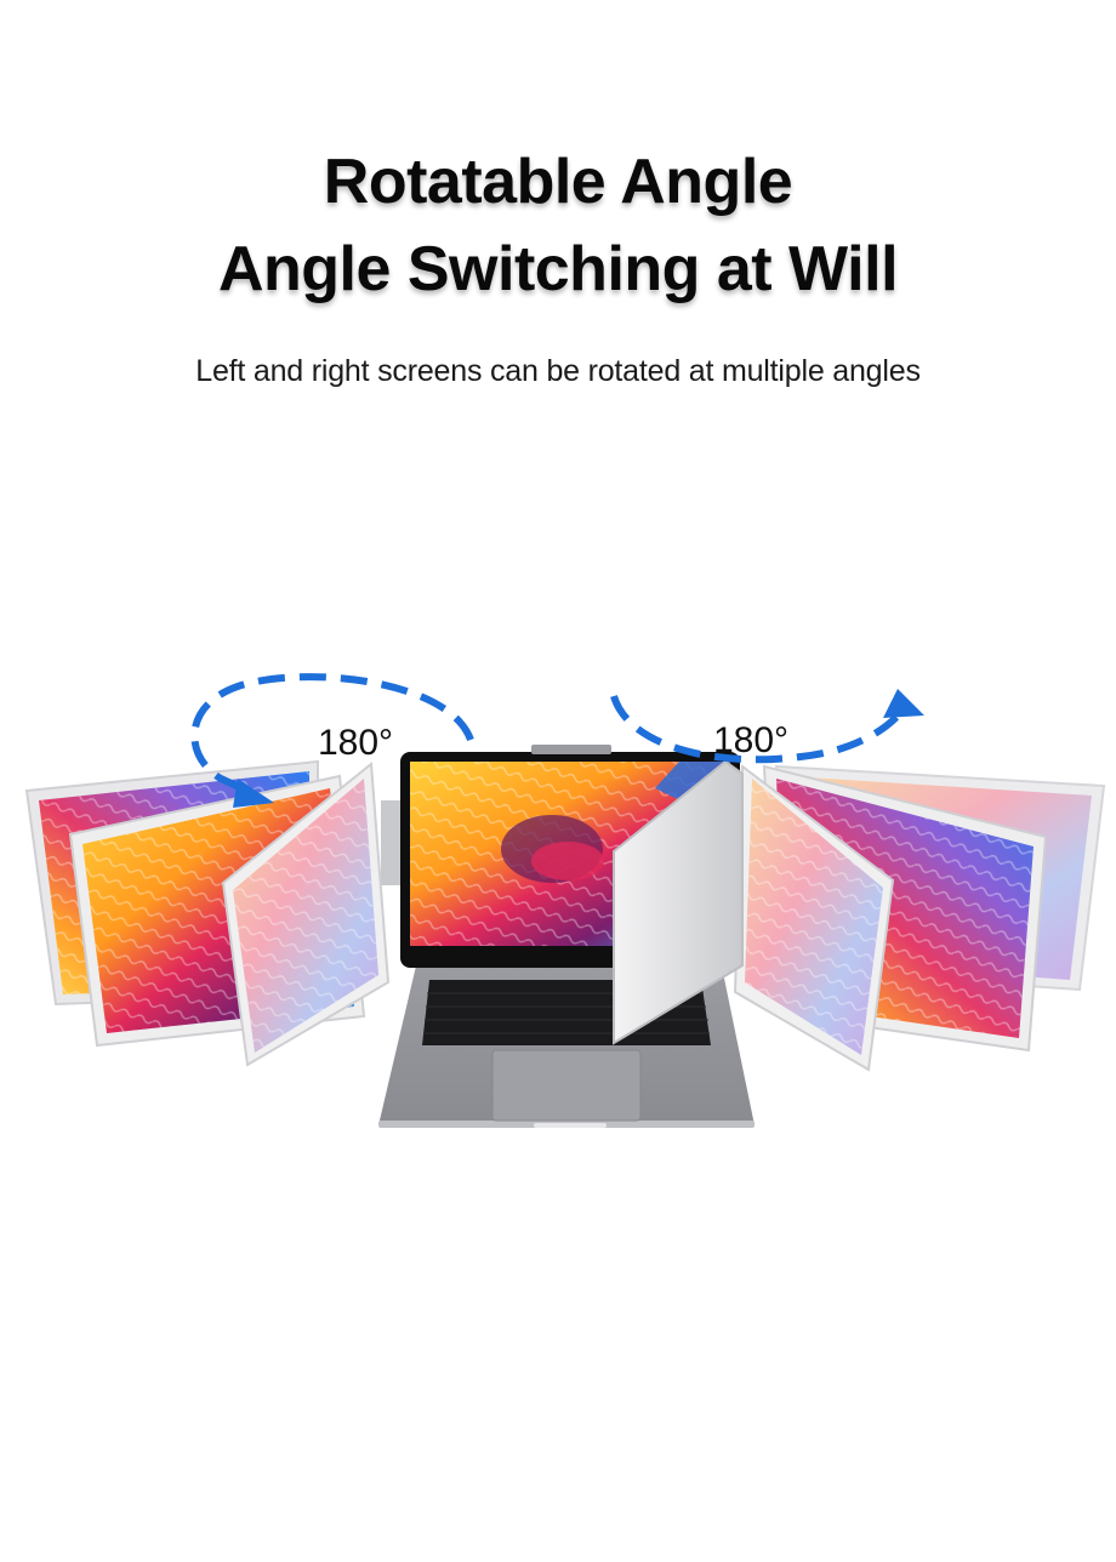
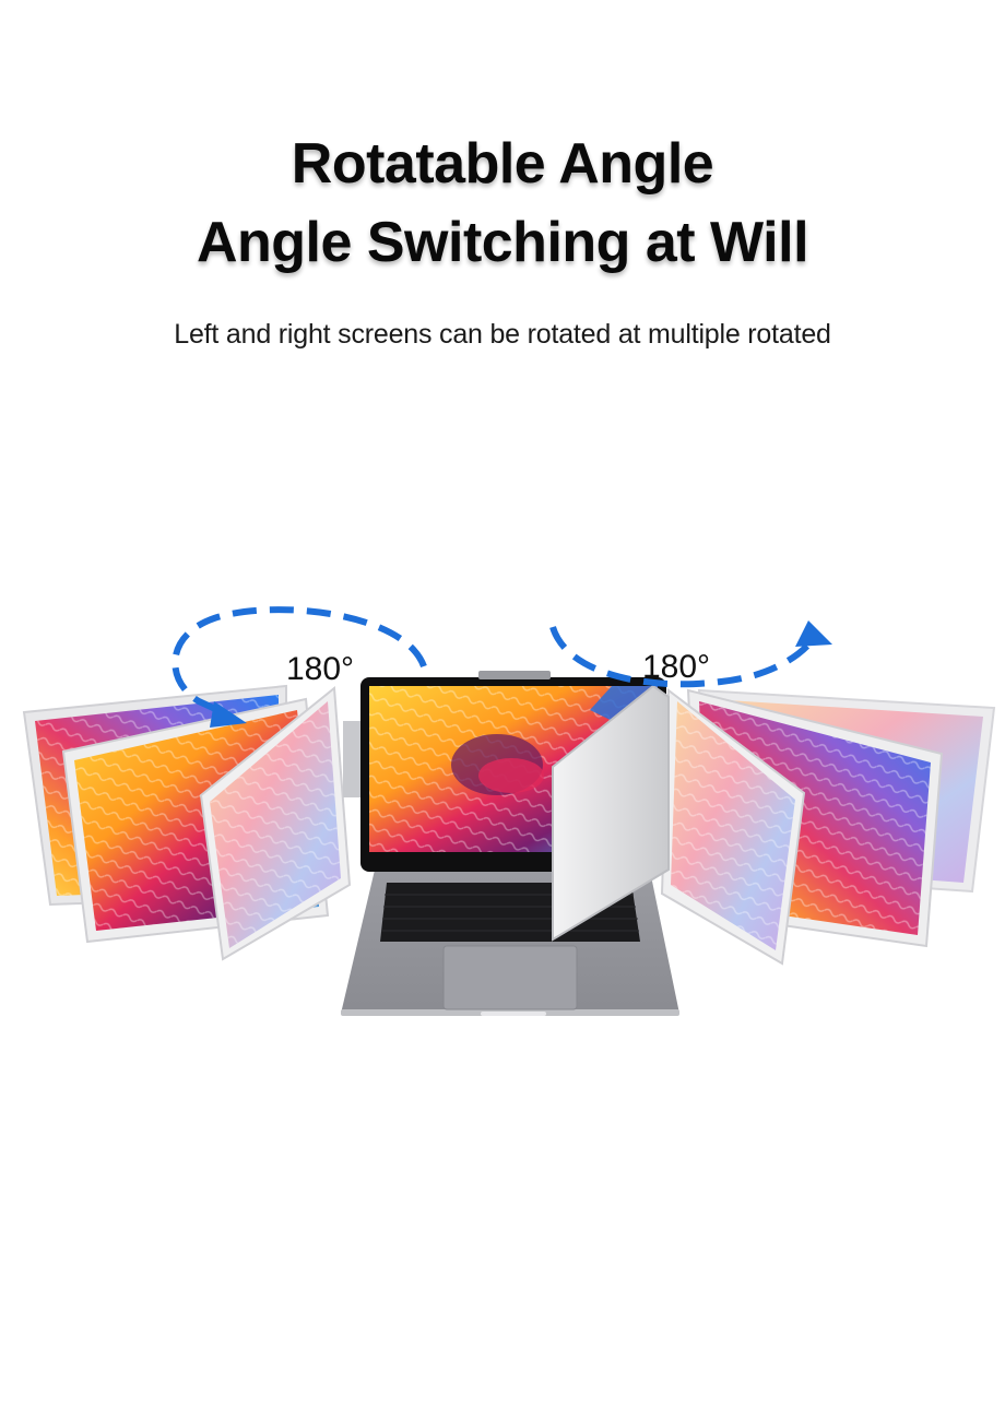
  Rotatable Angle
  Angle Switching at Will
- Left and right screens can be rotated at multiple angles
+ Left and right screens can be rotated at multiple rotated
  180°
  180°
